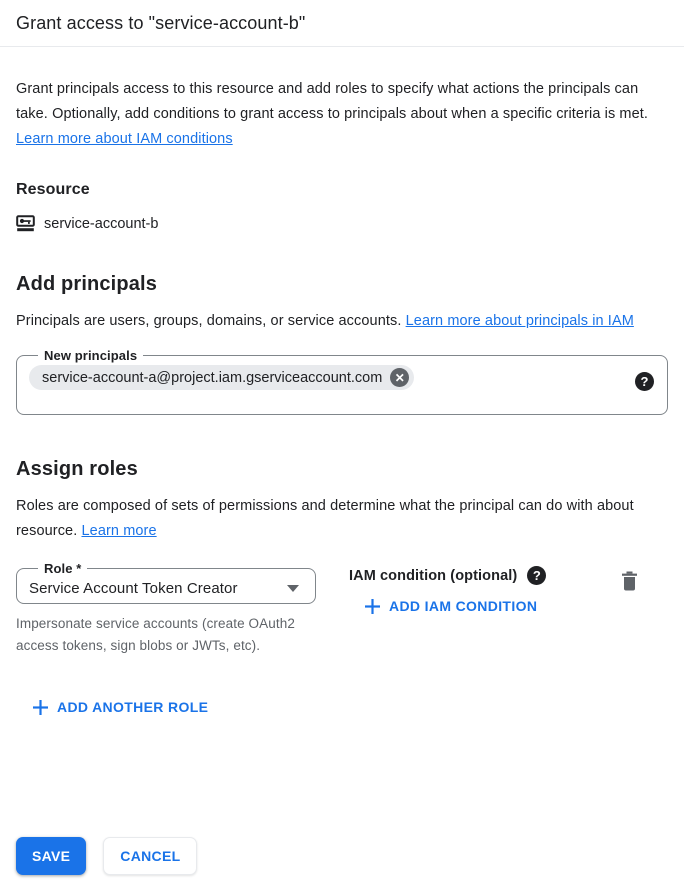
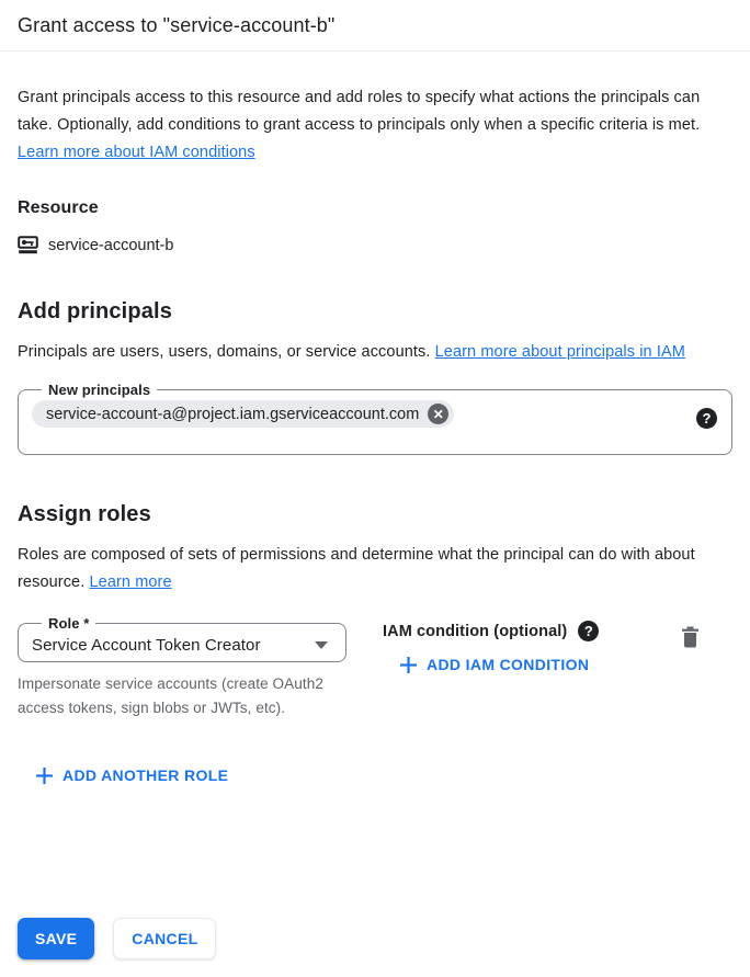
  Grant access to "service-account-b"
- Grant principals access to this resource and add roles to specify what actions the principals can take. Optionally, add conditions to grant access to principals about when a specific criteria is met. Learn more about IAM conditions
+ Grant principals access to this resource and add roles to specify what actions the principals can take. Optionally, add conditions to grant access to principals only when a specific criteria is met. Learn more about IAM conditions
  Resource
  service-account-b
  Add principals
- Principals are users, groups, domains, or service accounts. Learn more about principals in IAM
+ Principals are users, users, domains, or service accounts. Learn more about principals in IAM
  New principals
  service-account-a@project.iam.gserviceaccount.com
  ✕
  ?
  Assign roles
  Roles are composed of sets of permissions and determine what the principal can do with about resource. Learn more
  Role *
  Service Account Token Creator
  Impersonate service accounts (create OAuth2 access tokens, sign blobs or JWTs, etc).
  IAM condition (optional)
  ?
  ADD IAM CONDITION
  ADD ANOTHER ROLE
  SAVE
  CANCEL
